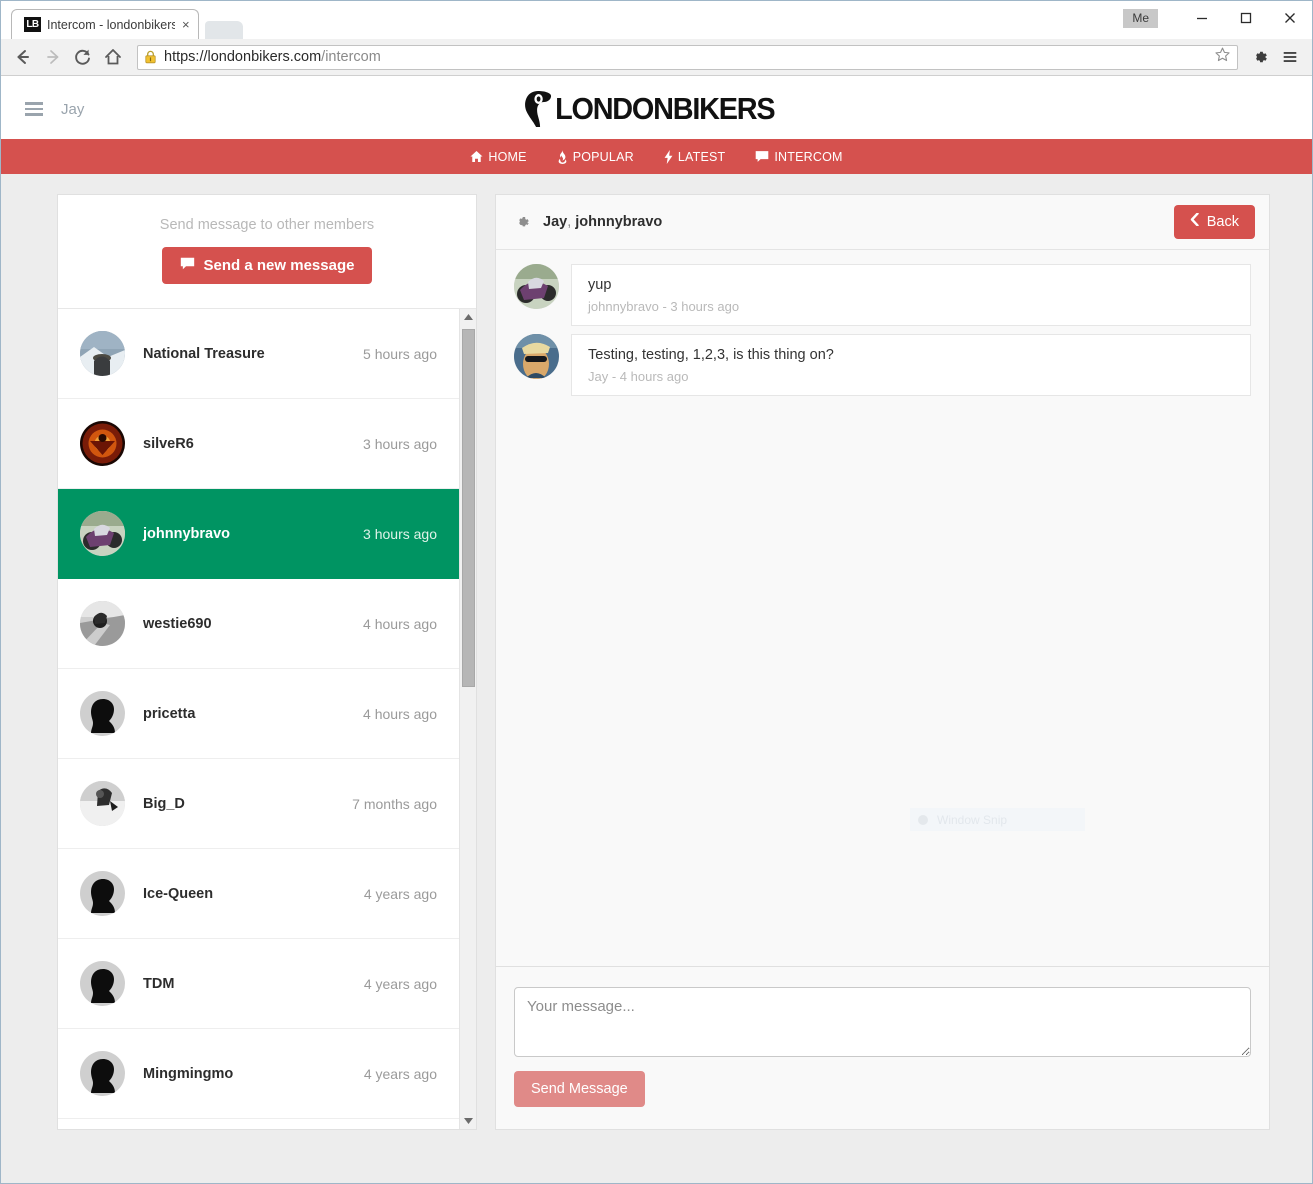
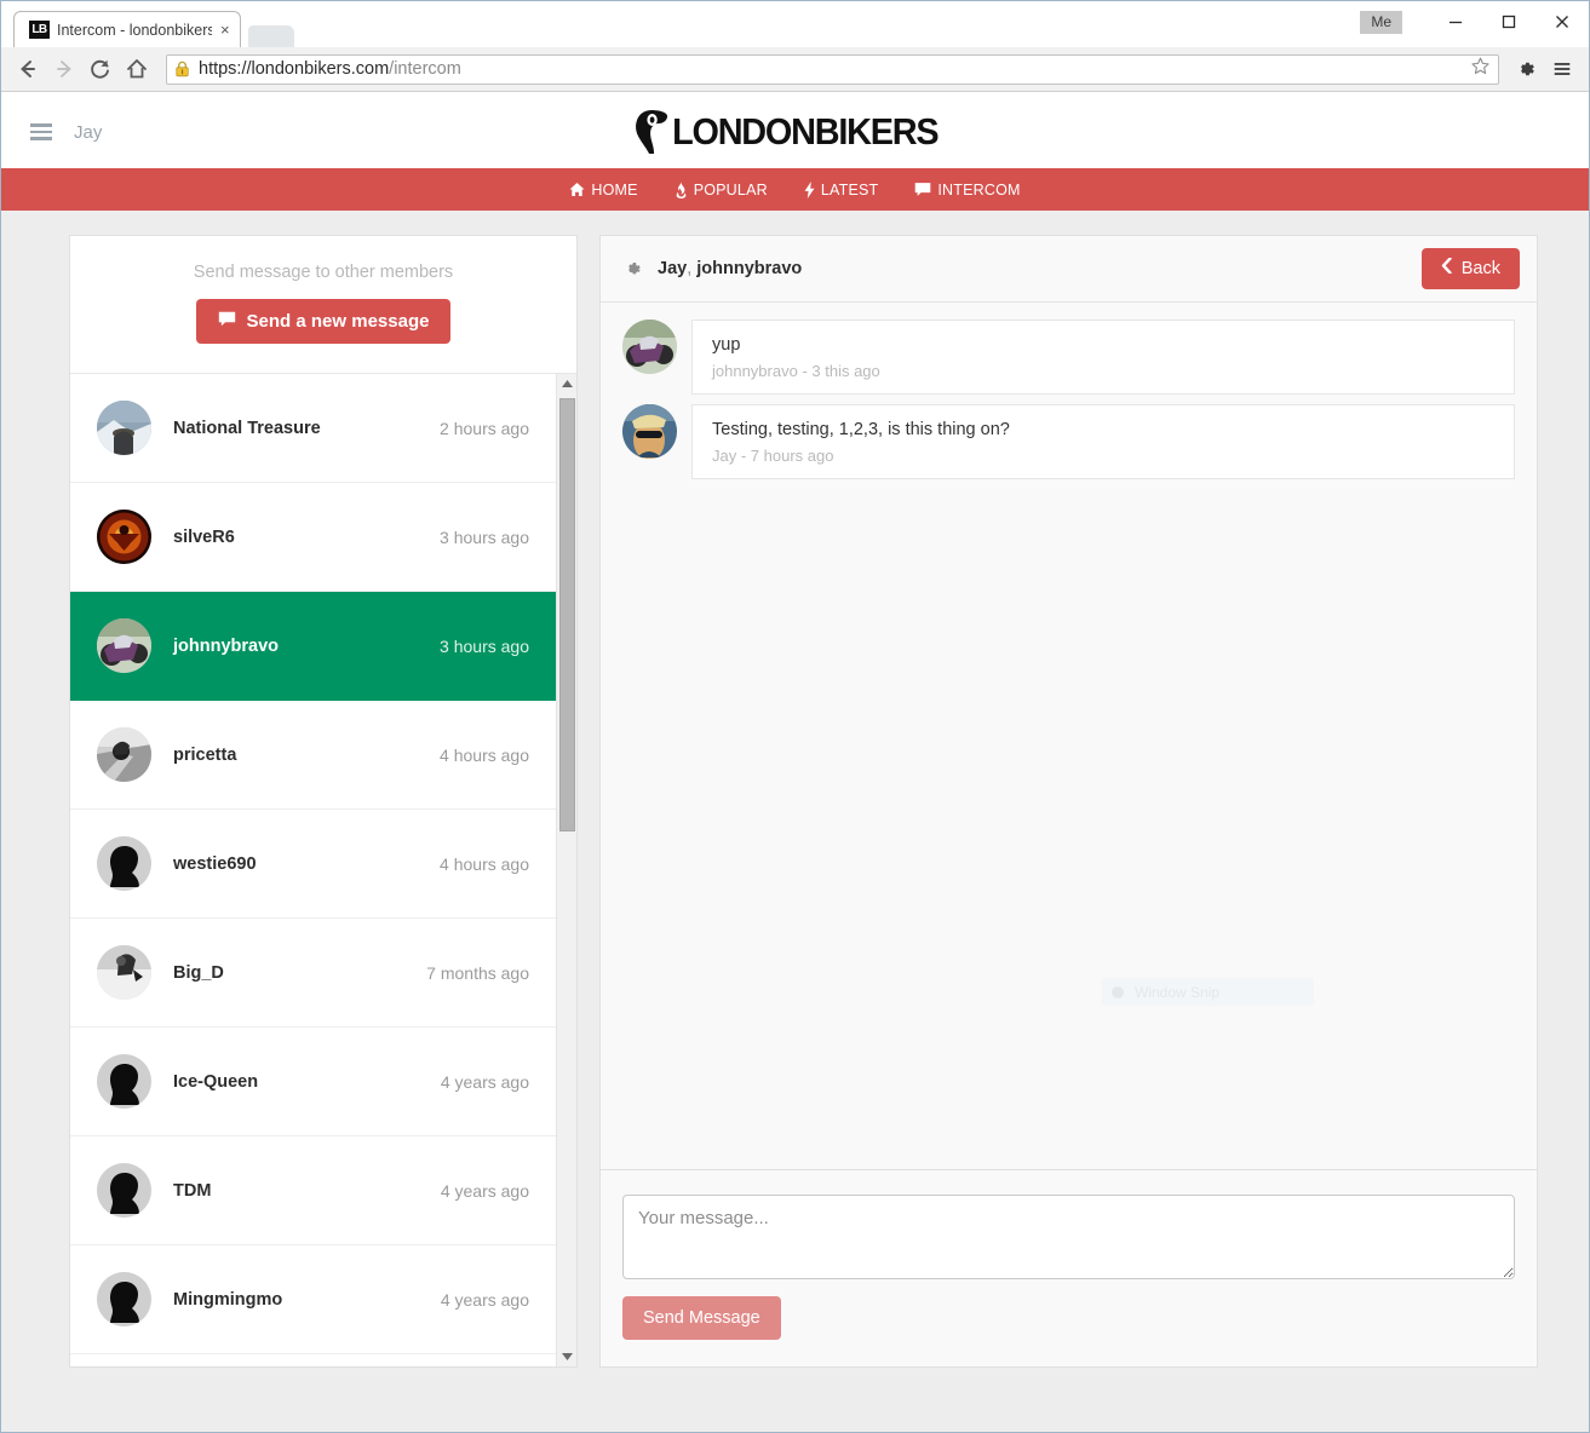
  LB
  Intercom - londonbikers
  ×
  Me
  https://londonbikers.com/intercom
  Jay
  LONDONBIKERS
  HOME
  POPULAR
  LATEST
  INTERCOM
  Send message to other members
  Send a new message
  National Treasure
- 5 hours ago
+ 2 hours ago
  silveR6
  3 hours ago
  johnnybravo
  3 hours ago
- westie690
+ pricetta
  4 hours ago
- pricetta
+ westie690
  4 hours ago
  Big_D
  7 months ago
  Ice-Queen
  4 years ago
  TDM
  4 years ago
  Mingmingmo
  4 years ago
  Jay, johnnybravo
  Back
  yup
- johnnybravo - 3 hours ago
+ johnnybravo - 3 this ago
  Testing, testing, 1,2,3, is this thing on?
- Jay - 4 hours ago
+ Jay - 7 hours ago
  Your message...
  Send Message
